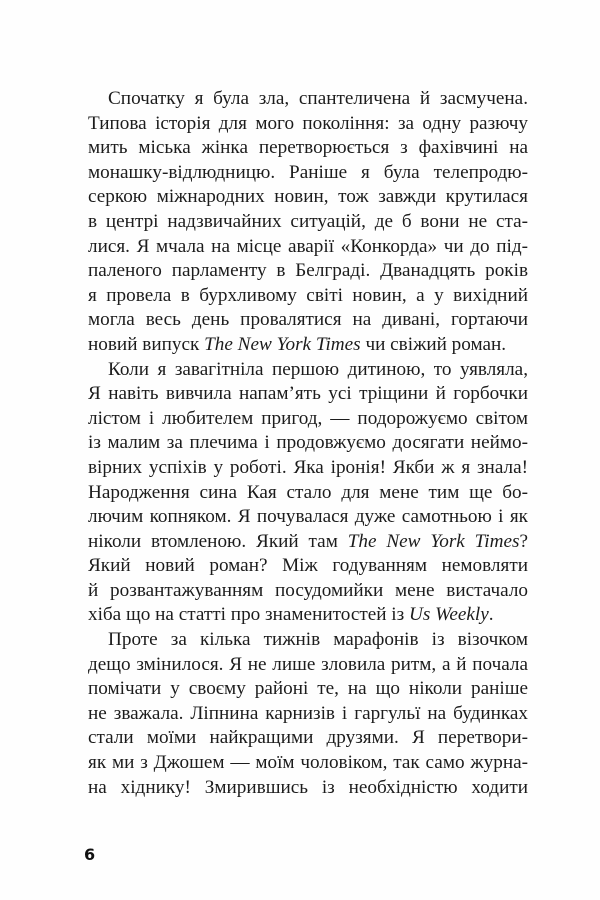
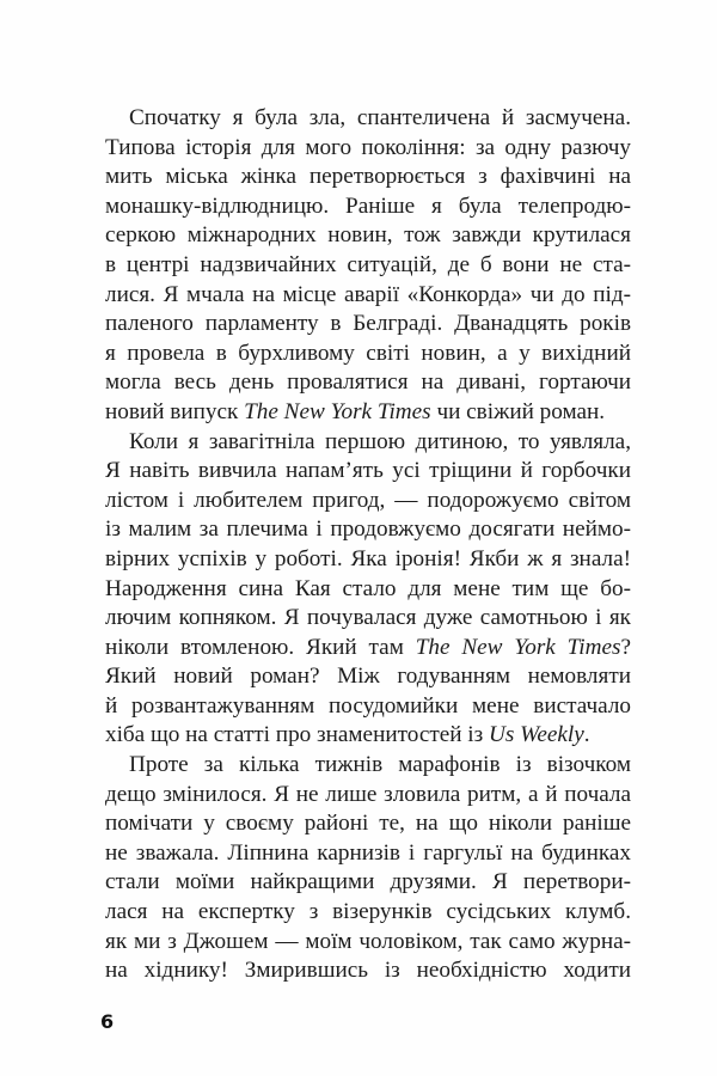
  Спочатку я була зла, спантеличена й засмучена.
  Типова історія для мого покоління: за одну разючу
  мить міська жінка перетворюється з фахівчині на
  монашку-відлюдницю. Раніше я була телепродю-
  серкою міжнародних новин, тож завжди крутилася
  в центрі надзвичайних ситуацій, де б вони не ста-
  лися. Я мчала на місце аварії «Конкорда» чи до під-
  паленого парламенту в Белграді. Дванадцять років
  я провела в бурхливому світі новин, а у вихідний
  могла весь день провалятися на дивані, гортаючи
  новий випуск The New York Times чи свіжий роман.
  Коли я завагітніла першою дитиною, то уявляла,
  Я навіть вивчила напам’ять усі тріщини й горбочки
  лістом і любителем пригод, — подорожуємо світом
  із малим за плечима і продовжуємо досягати неймо-
  вірних успіхів у роботі. Яка іронія! Якби ж я знала!
  Народження сина Кая стало для мене тим ще бо-
  лючим копняком. Я почувалася дуже самотньою і як
  ніколи втомленою. Який там The New York Times?
  Який новий роман? Між годуванням немовляти
  й розвантажуванням посудомийки мене вистачало
  хіба що на статті про знаменитостей із Us Weekly.
  Проте за кілька тижнів марафонів із візочком
  дещо змінилося. Я не лише зловила ритм, а й почала
  помічати у своєму районі те, на що ніколи раніше
  не зважала. Ліпнина карнизів і гаргульї на будинках
  стали моїми найкращими друзями. Я перетвори-
+ лася на експертку з візерунків сусідських клумб.
  як ми з Джошем — моїм чоловіком, так само журна-
  на хіднику! Змирившись із необхідністю ходити
  6
